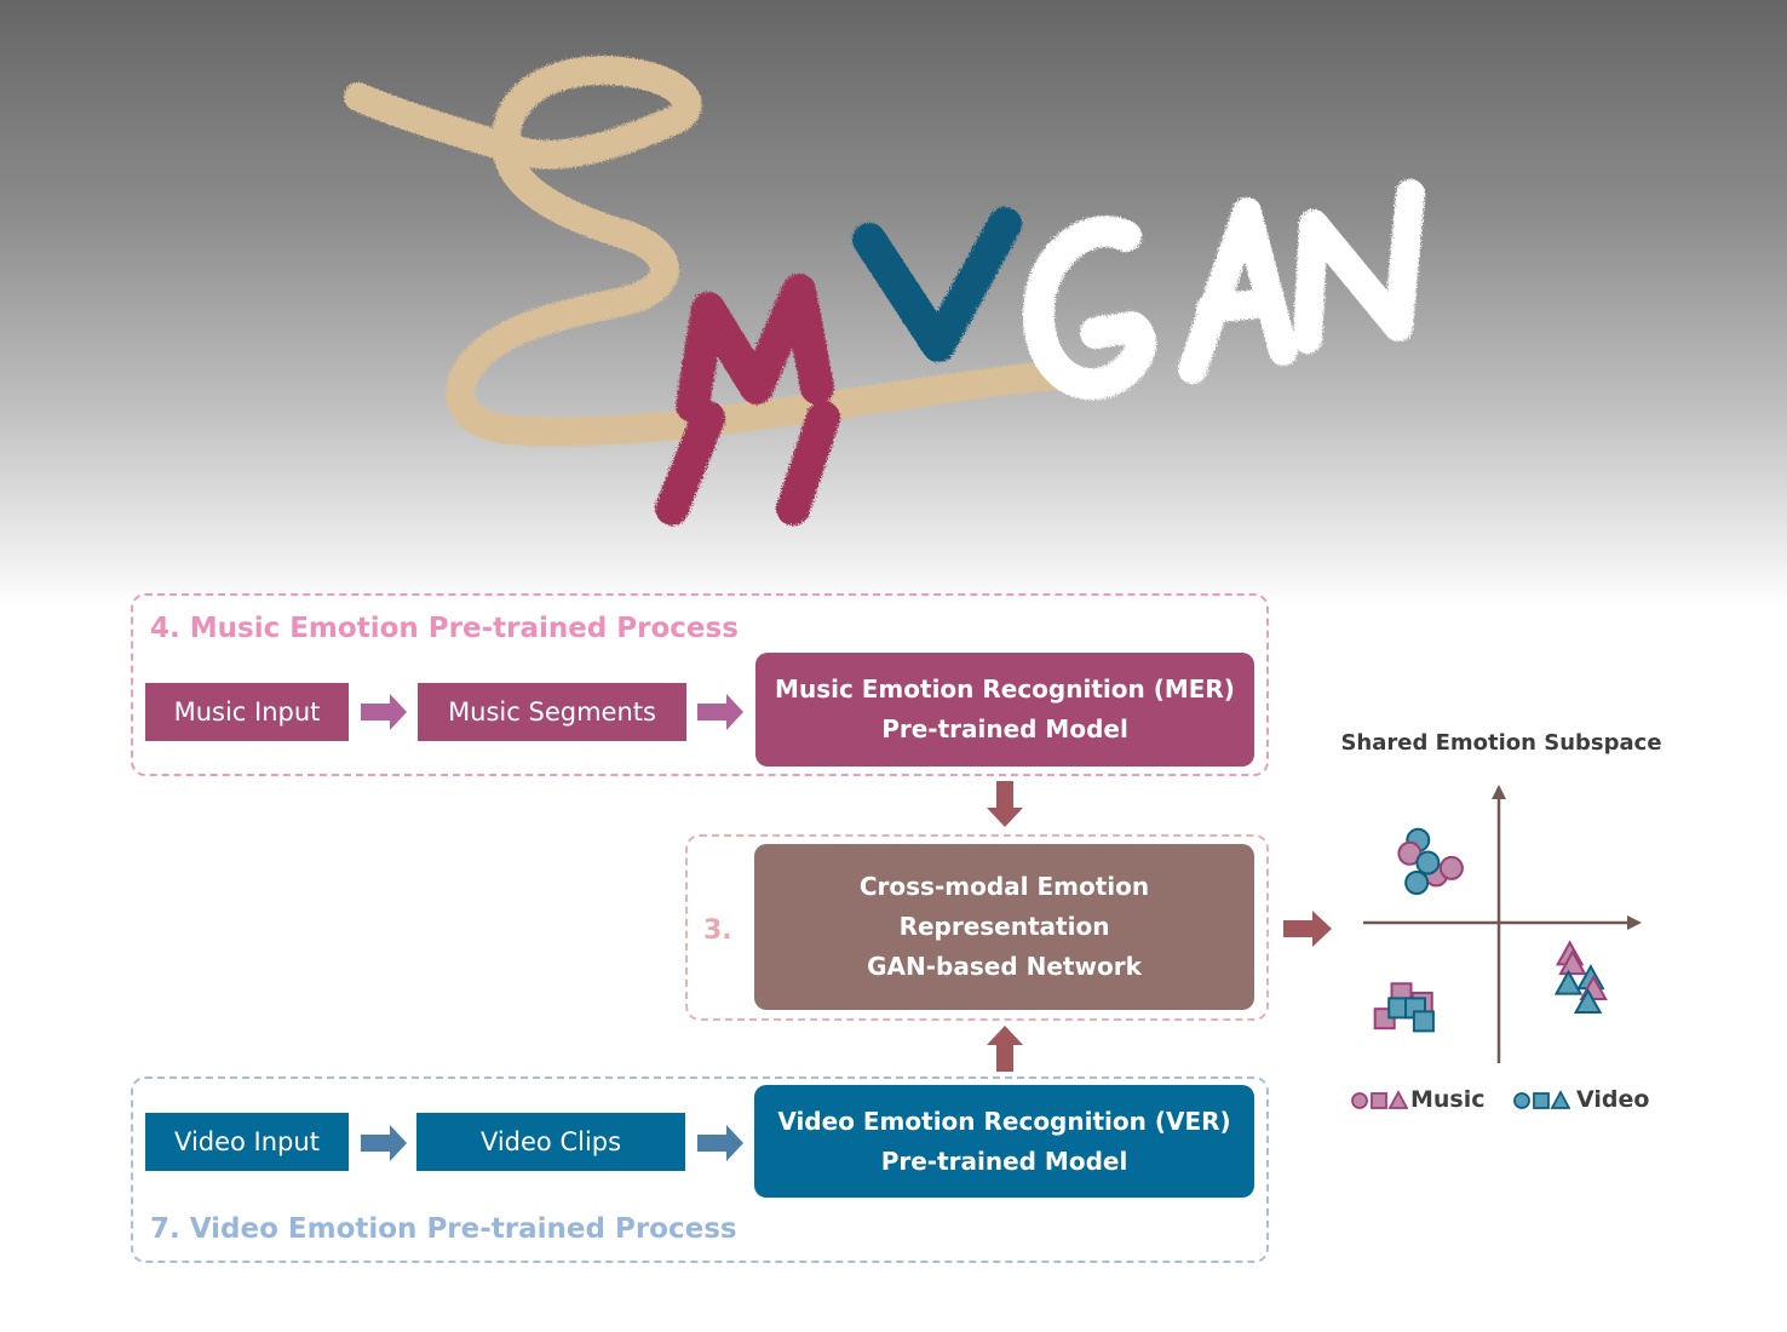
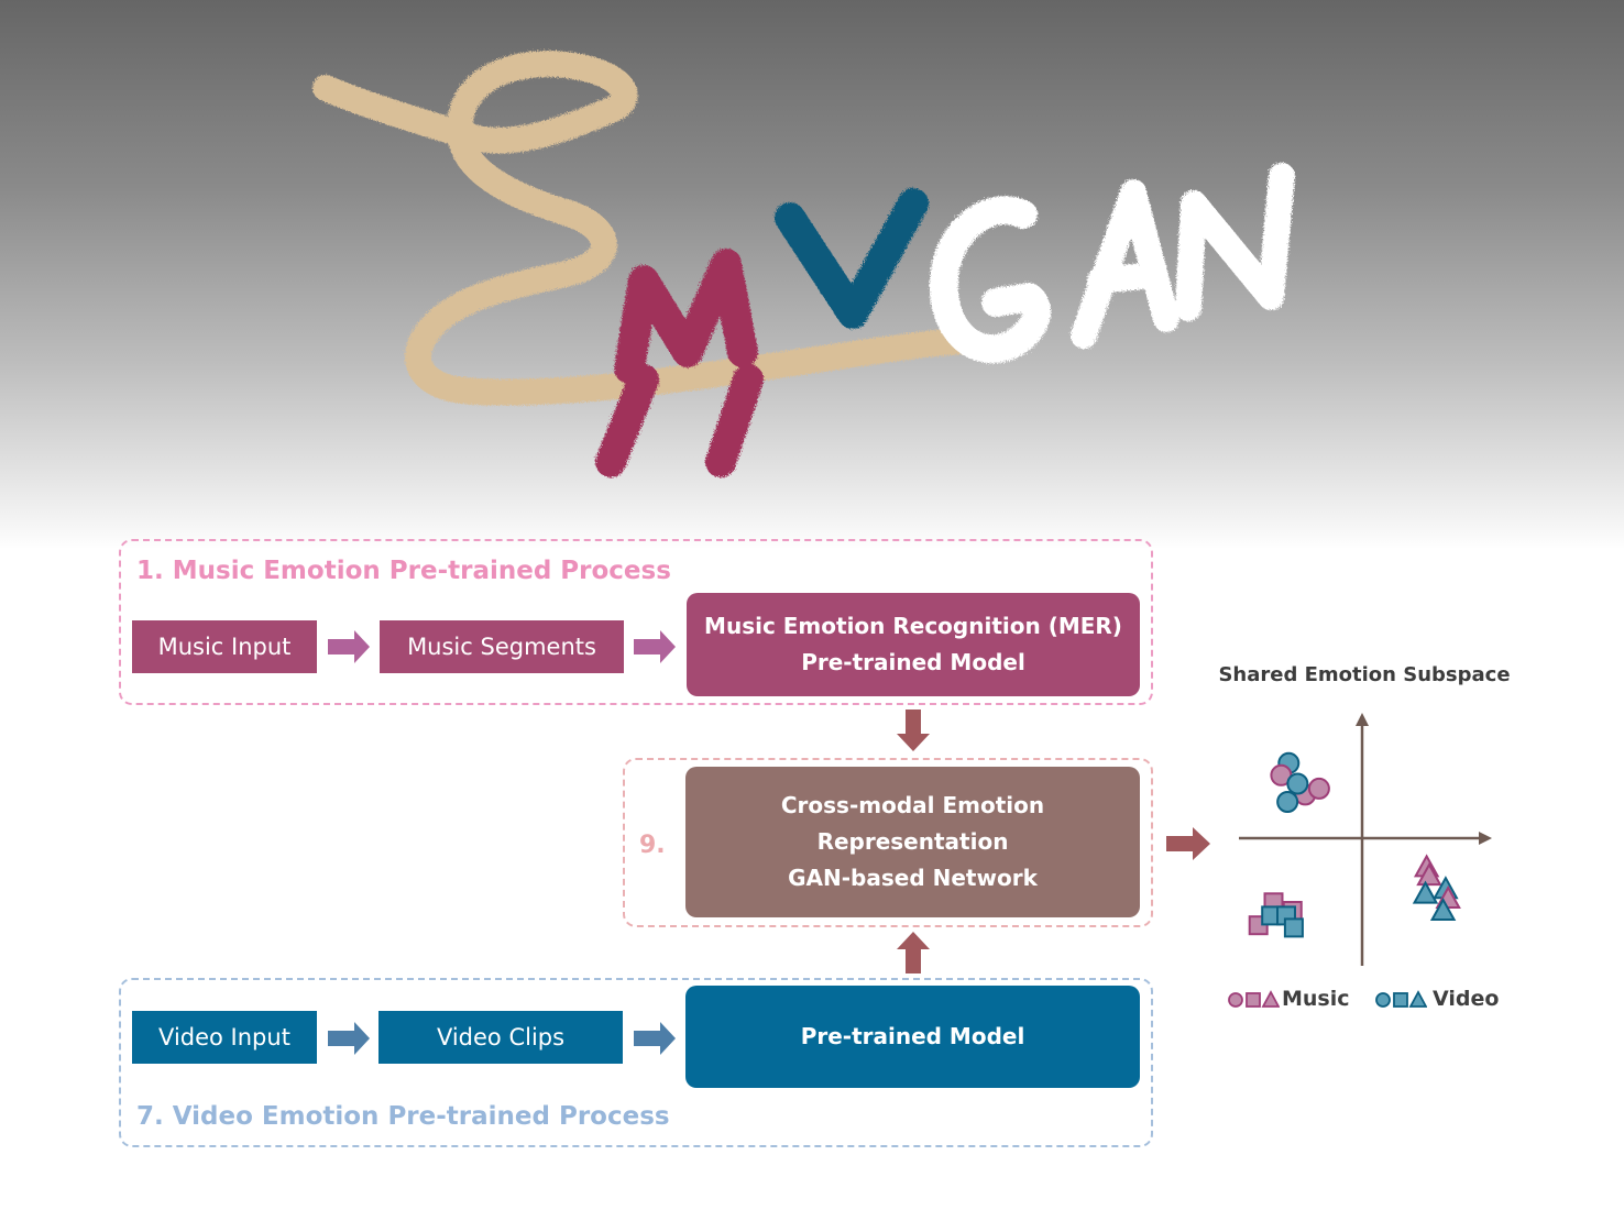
- 4. Music Emotion Pre-trained Process
+ 1. Music Emotion Pre-trained Process
  7. Video Emotion Pre-trained Process
- 3.
+ 9.
  Music Input
  Music Segments
  Music Emotion Recognition (MER)
  Pre-trained Model
  Cross-modal Emotion
  Representation
  GAN-based Network
  Video Input
  Video Clips
- Video Emotion Recognition (VER)
  Pre-trained Model
  Shared Emotion Subspace
  Music
  Video
